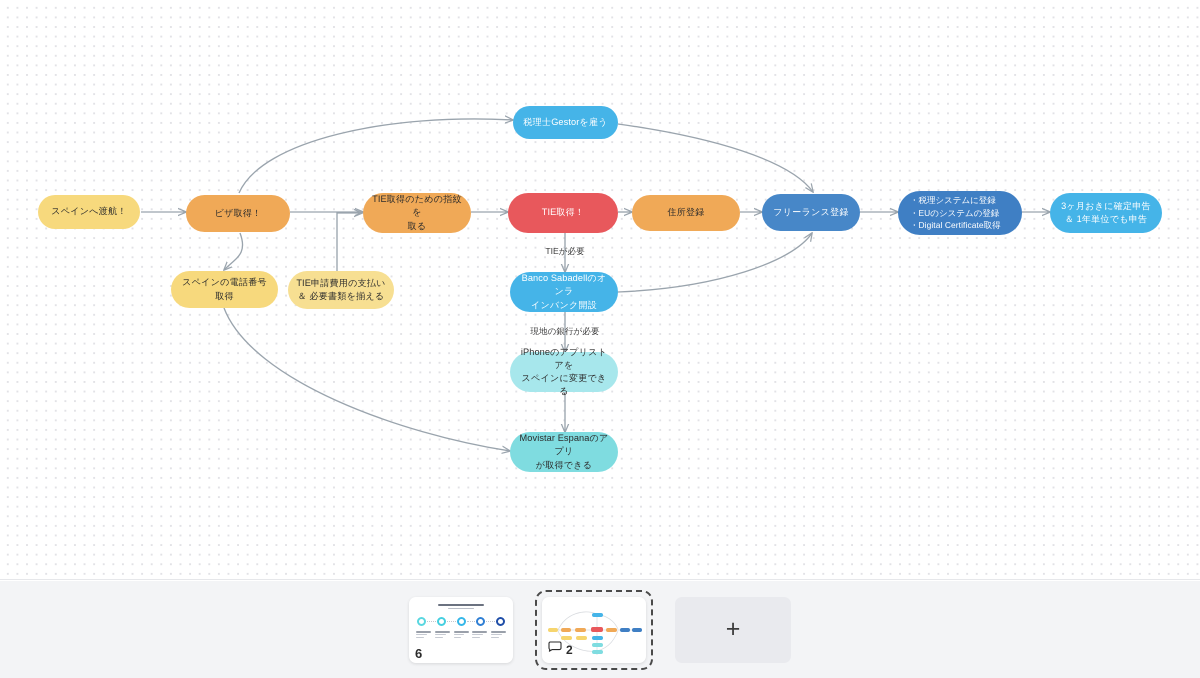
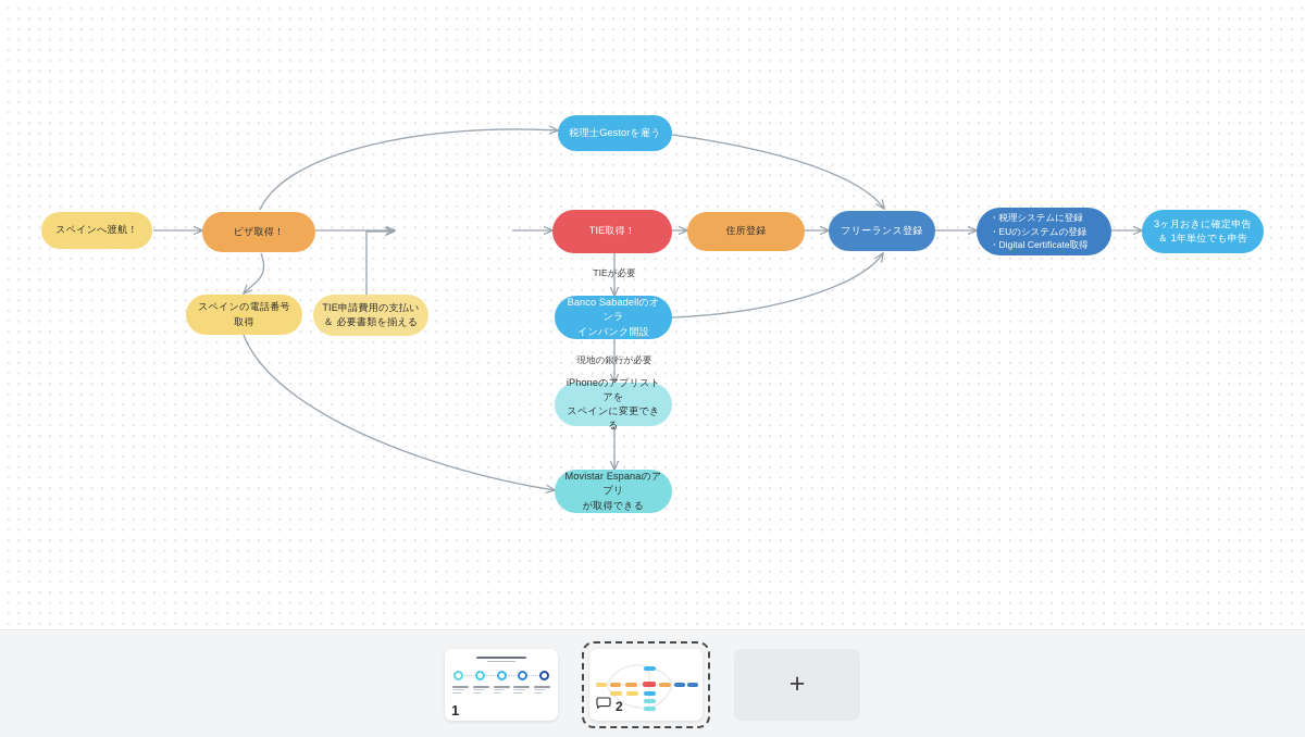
  スペインへ渡航！
  ビザ取得！
  税理士Gestorを雇う
  スペインの電話番号取得
  TIE申請費用の支払い
  ＆ 必要書類を揃える
- TIE取得のための指紋を
- 取る
  TIE取得！
  住所登録
  フリーランス登録
  Banco Sabadellのオンラ
  インバンク開設
  iPhoneのアプリストアを
  スペインに変更できる
  Movistar Espanaのアプリ
  が取得できる
  ・税理システムに登録
  ・EUのシステムの登録
  ・Digital Certificate取得
  3ヶ月おきに確定申告
  ＆ 1年単位でも申告
  TIEが必要
  現地の銀行が必要
- 6
+ 1
  2
  +
